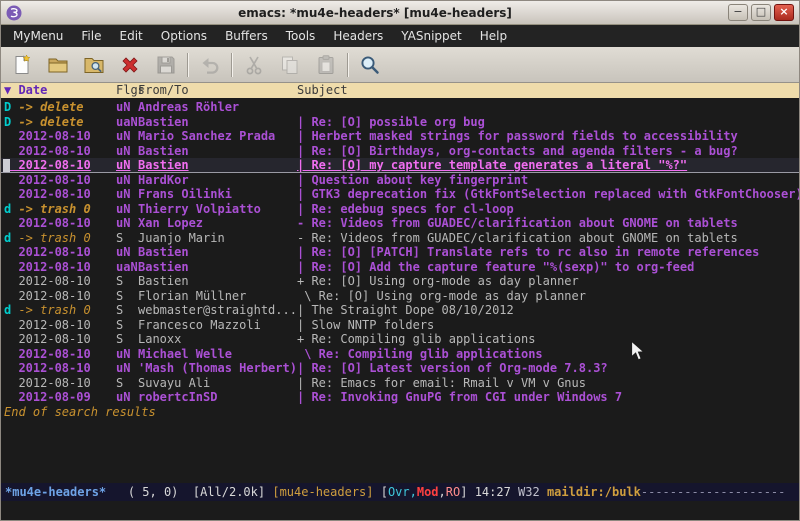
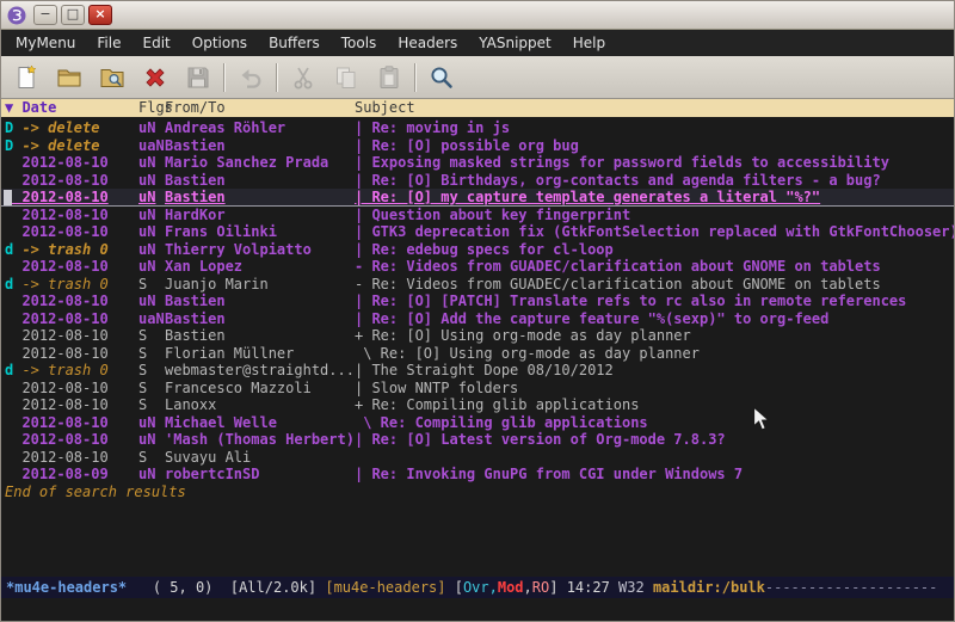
- emacs: *mu4e-headers* [mu4e-headers]
  −
  □
  ×
  MyMenu
  File
  Edit
  Options
  Buffers
  Tools
  Headers
  YASnippet
  Help
  ▼ Date
  Flg
  From/To
  Subject
  D -> delete
  uN
  Andreas Röhler
+ | Re: moving in js
  D -> delete
  uaN
  Bastien
  | Re: [O] possible org bug
  2012-08-10
  uN
  Mario Sanchez Prada
- | Herbert masked strings for password fields to accessibility
+ | Exposing masked strings for password fields to accessibility
  2012-08-10
  uN
  Bastien
  | Re: [O] Birthdays, org-contacts and agenda filters - a bug?
  2012-08-10
  uN
  Bastien
  | Re: [O] my capture template generates a literal "%?"
  2012-08-10
  uN
  HardKor
  | Question about key fingerprint
  2012-08-10
  uN
  Frans Oilinki
  | GTK3 deprecation fix (GtkFontSelection replaced with GtkFontChooser
  d -> trash 0
  uN
  Thierry Volpiatto
  | Re: edebug specs for cl-loop
  2012-08-10
  uN
  Xan Lopez
  - Re: Videos from GUADEC/clarification about GNOME on tablets
  d -> trash 0
  S
  Juanjo Marin
  - Re: Videos from GUADEC/clarification about GNOME on tablets
  2012-08-10
  uN
  Bastien
  | Re: [O] [PATCH] Translate refs to rc also in remote references
  2012-08-10
  uaN
  Bastien
  | Re: [O] Add the capture feature "%(sexp)" to org-feed
  2012-08-10
  S
  Bastien
  + Re: [O] Using org-mode as day planner
  2012-08-10
  S
  Florian Müllner
  \ Re: [O] Using org-mode as day planner
  d -> trash 0
  S
  webmaster@straightd...
  | The Straight Dope 08/10/2012
  2012-08-10
  S
  Francesco Mazzoli
  | Slow NNTP folders
  2012-08-10
  S
  Lanoxx
  + Re: Compiling glib applications
  2012-08-10
  uN
  Michael Welle
  \ Re: Compiling glib applications
  2012-08-10
  uN
  'Mash (Thomas Herbert)
  | Re: [O] Latest version of Org-mode 7.8.3?
  2012-08-10
  S
  Suvayu Ali
- | Re: Emacs for email: Rmail v VM v Gnus
  2012-08-09
  uN
  robertcInSD
  | Re: Invoking GnuPG from CGI under Windows 7
  End of search results
  *mu4e-headers* ( 5, 0) [All/2.0k] [mu4e-headers] [Ovr,Mod,RO] 14:27 W32 maildir:/bulk--------------------
